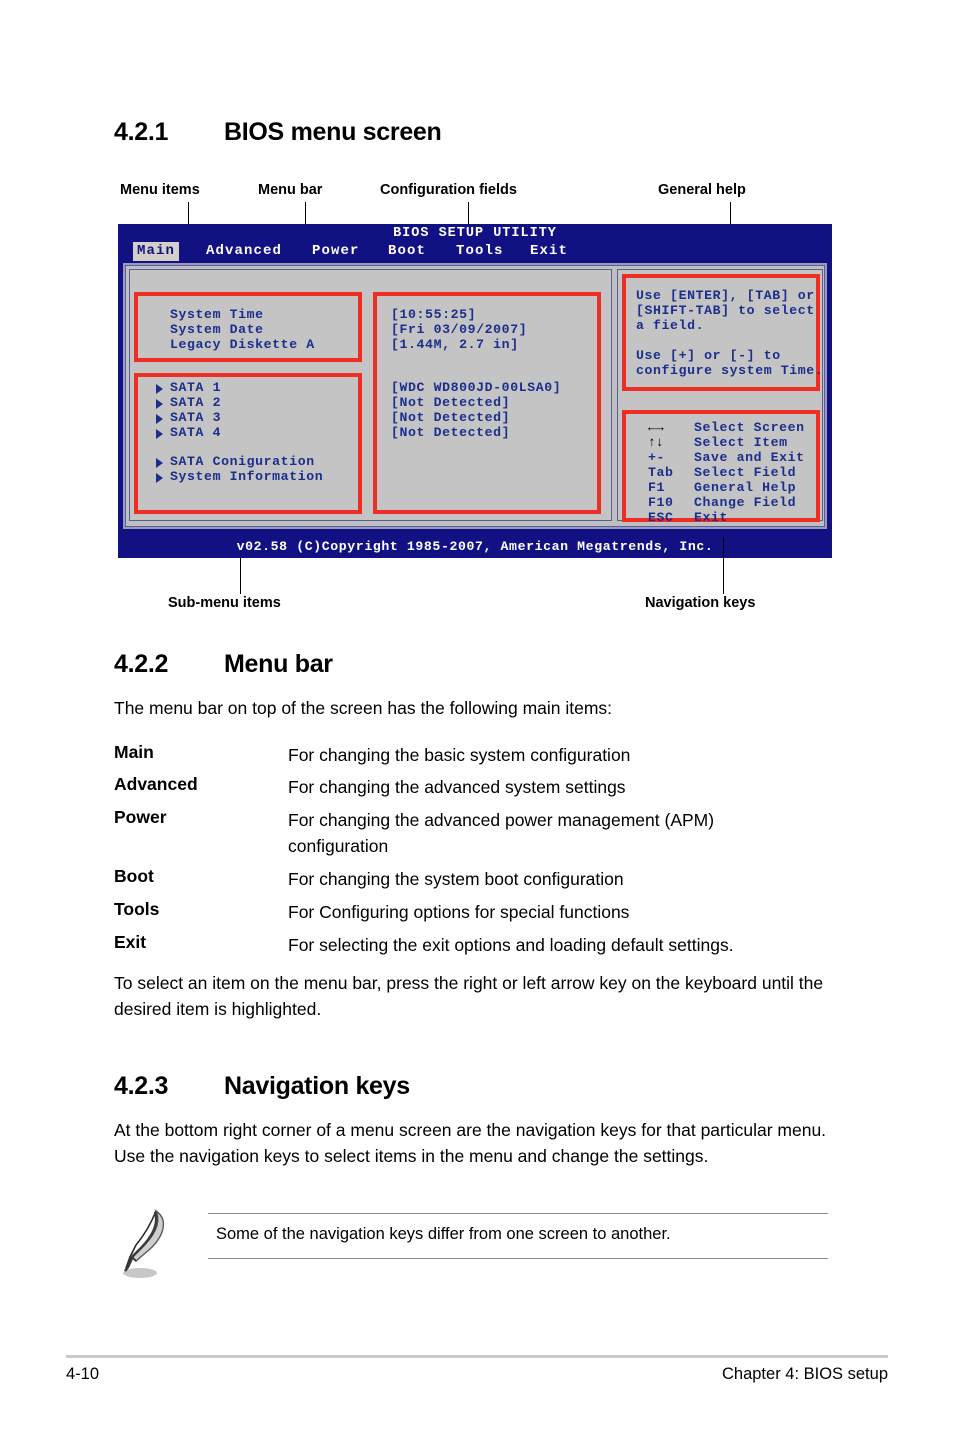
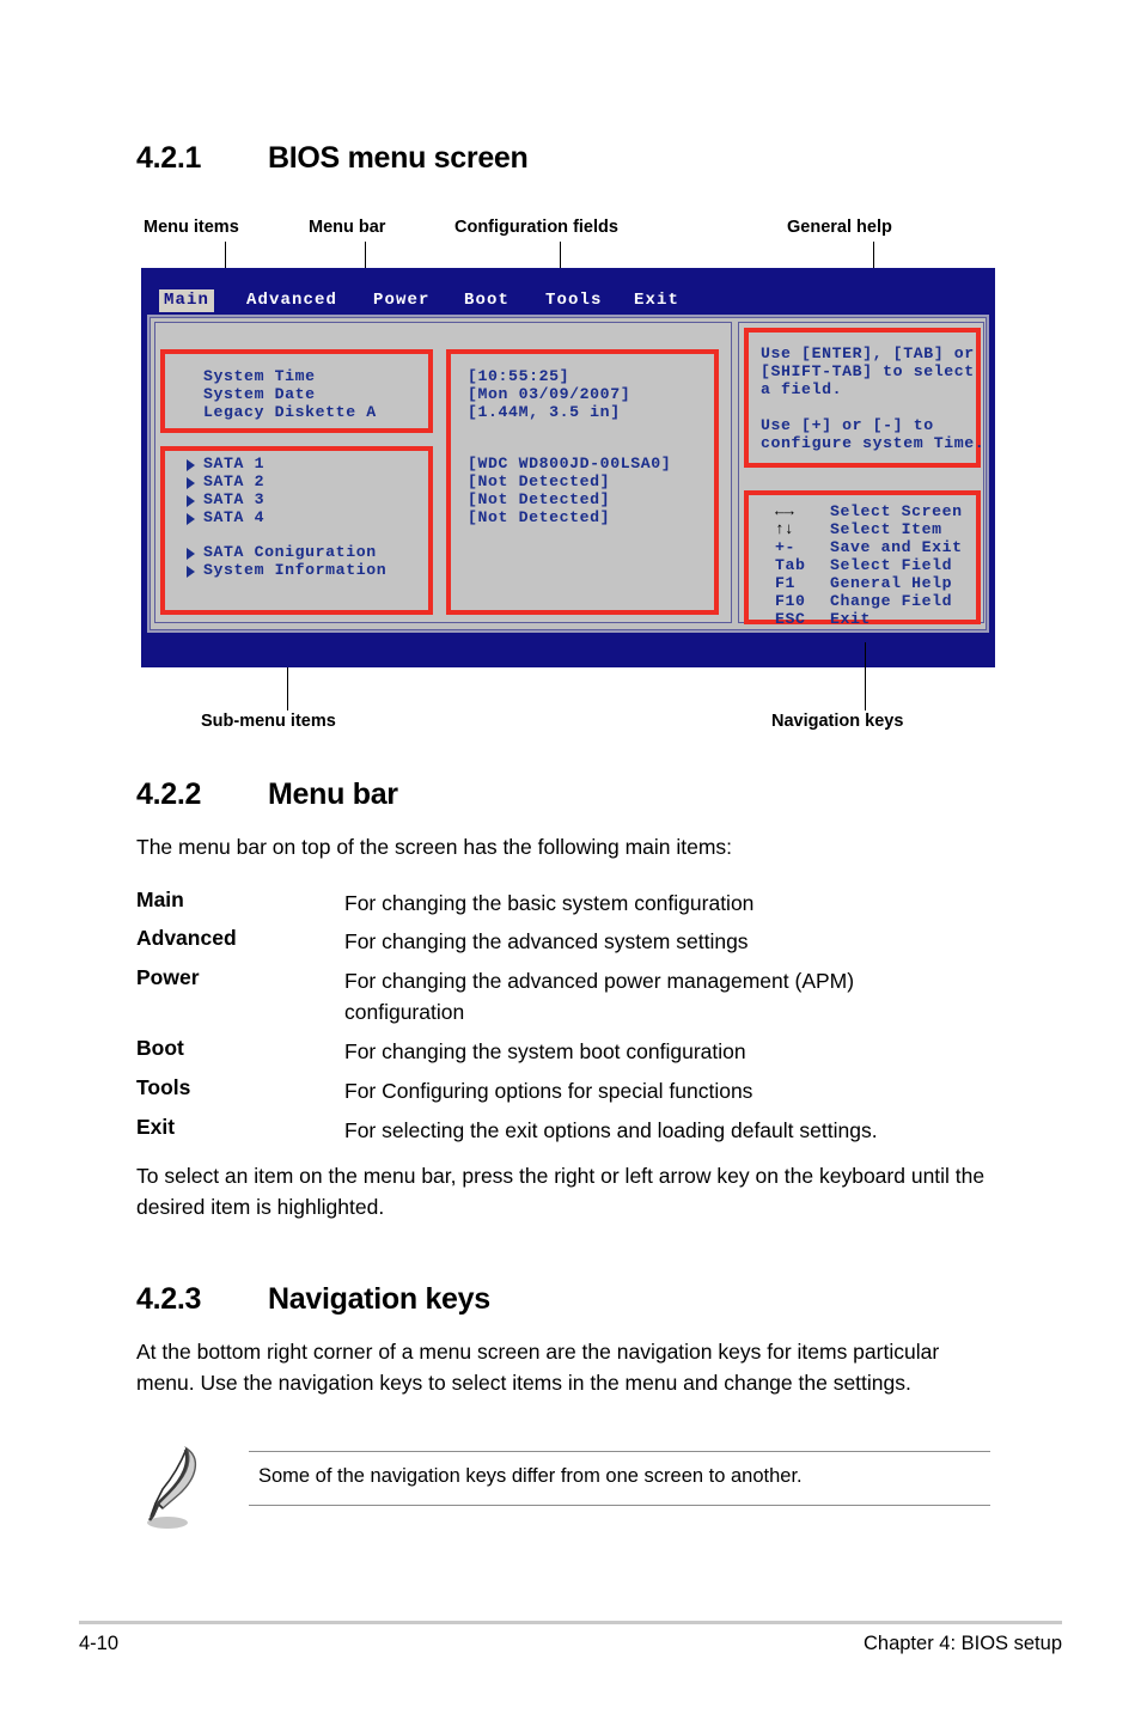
  4.2.1 BIOS menu screen
  Menu items
  Menu bar
  Configuration fields
  General help
- BIOS SETUP UTILITY
  Main
  Advanced
  Power
  Boot
  Tools
  Exit
  System Time
  System Date
  Legacy Diskette A
  SATA 1
  SATA 2
  SATA 3
  SATA 4
  SATA Coniguration
  System Information
  [10:55:25]
- [Fri 03/09/2007]
+ [Mon 03/09/2007]
- [1.44M, 2.7 in]
+ [1.44M, 3.5 in]
  [WDC WD800JD-00LSA0]
  [Not Detected]
  [Not Detected]
  [Not Detected]
  Use [ENTER], [TAB] or
  [SHIFT-TAB] to select
  a field.
  Use [+] or [-] to
  configure system Time.
  ←→
  Select Screen
  ↑↓
  Select Item
  +-
  Save and Exit
  Tab
  Select Field
  F1
  General Help
  F10
  Change Field
  ESC
  Exit
- v02.58 (C)Copyright 1985-2007, American Megatrends, Inc.
  Sub-menu items
  Navigation keys
  4.2.2 Menu bar
  The menu bar on top of the screen has the following main items:
  Main
  For changing the basic system configuration
  Advanced
  For changing the advanced system settings
  Power
  For changing the advanced power management (APM) configuration
  Boot
  For changing the system boot configuration
  Tools
  For Configuring options for special functions
  Exit
  For selecting the exit options and loading default settings.
  To select an item on the menu bar, press the right or left arrow key on the keyboard until the desired item is highlighted.
  4.2.3 Navigation keys
- At the bottom right corner of a menu screen are the navigation keys for that particular menu. Use the navigation keys to select items in the menu and change the settings.
+ At the bottom right corner of a menu screen are the navigation keys for items particular menu. Use the navigation keys to select items in the menu and change the settings.
  Some of the navigation keys differ from one screen to another.
  4-10
  Chapter 4: BIOS setup
